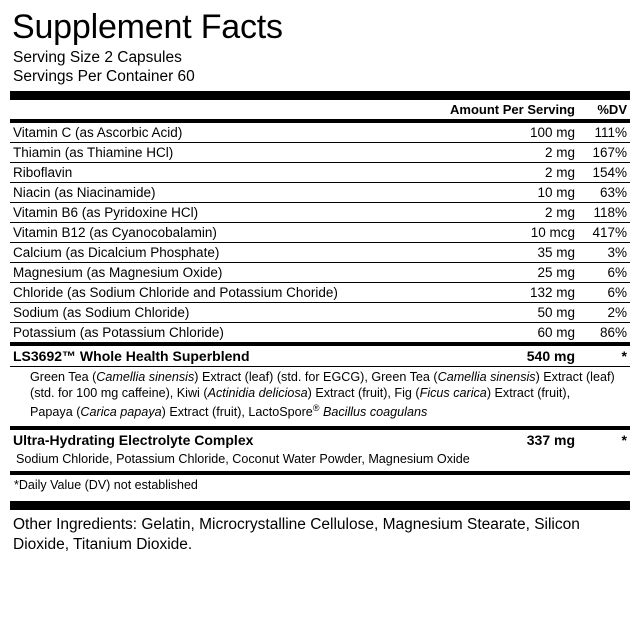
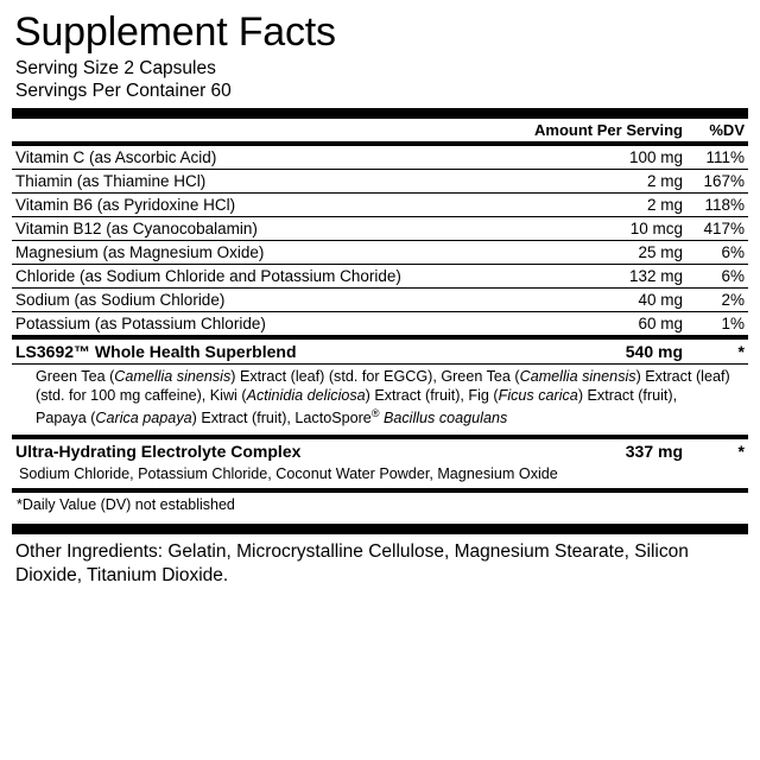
  Supplement Facts
  Serving Size 2 Capsules
  Servings Per Container 60
  	Amount Per Serving	%DV
  Vitamin C (as Ascorbic Acid)	100 mg	111%
  Thiamin (as Thiamine HCl)	2 mg	167%
- Riboflavin	2 mg	154%
- Niacin (as Niacinamide)	10 mg	63%
  Vitamin B6 (as Pyridoxine HCl)	2 mg	118%
  Vitamin B12 (as Cyanocobalamin)	10 mcg	417%
- Calcium (as Dicalcium Phosphate)	35 mg	3%
  Magnesium (as Magnesium Oxide)	25 mg	6%
  Chloride (as Sodium Chloride and Potassium Choride)	132 mg	6%
- Sodium (as Sodium Chloride)	50 mg	2%
+ Sodium (as Sodium Chloride)	40 mg	2%
- Potassium (as Potassium Chloride)	60 mg	86%
+ Potassium (as Potassium Chloride)	60 mg	1%
  LS3692™ Whole Health Superblend	540 mg	*
  Green Tea (Camellia sinensis) Extract (leaf) (std. for EGCG), Green Tea (Camellia sinensis) Extract (leaf) (std. for 100 mg caffeine), Kiwi (Actinidia deliciosa) Extract (fruit), Fig (Ficus carica) Extract (fruit), Papaya (Carica papaya) Extract (fruit), LactoSpore® Bacillus coagulans
  Ultra-Hydrating Electrolyte Complex	337 mg	*
  Sodium Chloride, Potassium Chloride, Coconut Water Powder, Magnesium Oxide
  *Daily Value (DV) not established
  Other Ingredients: Gelatin, Microcrystalline Cellulose, Magnesium Stearate, Silicon Dioxide, Titanium Dioxide.
